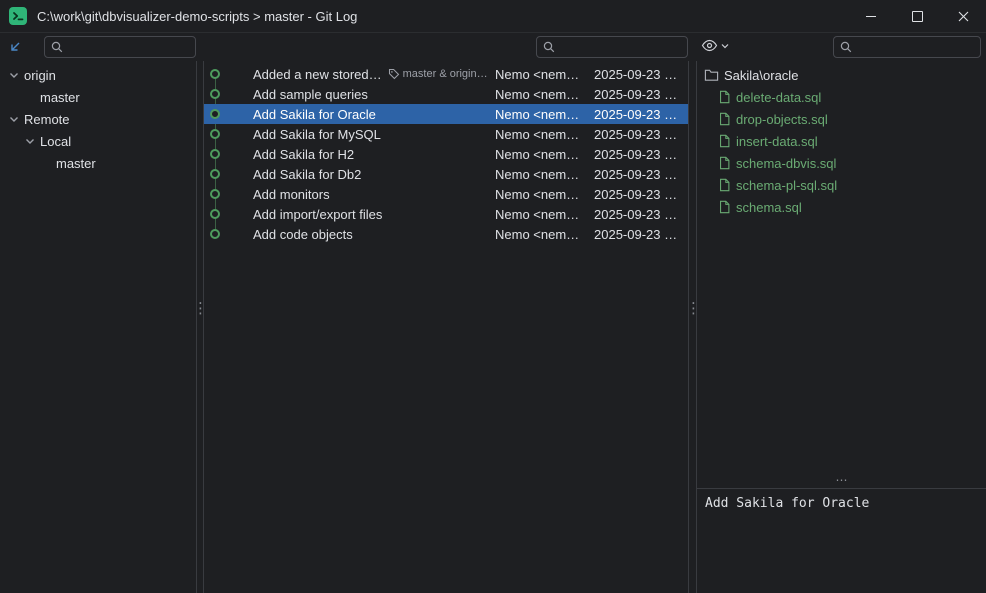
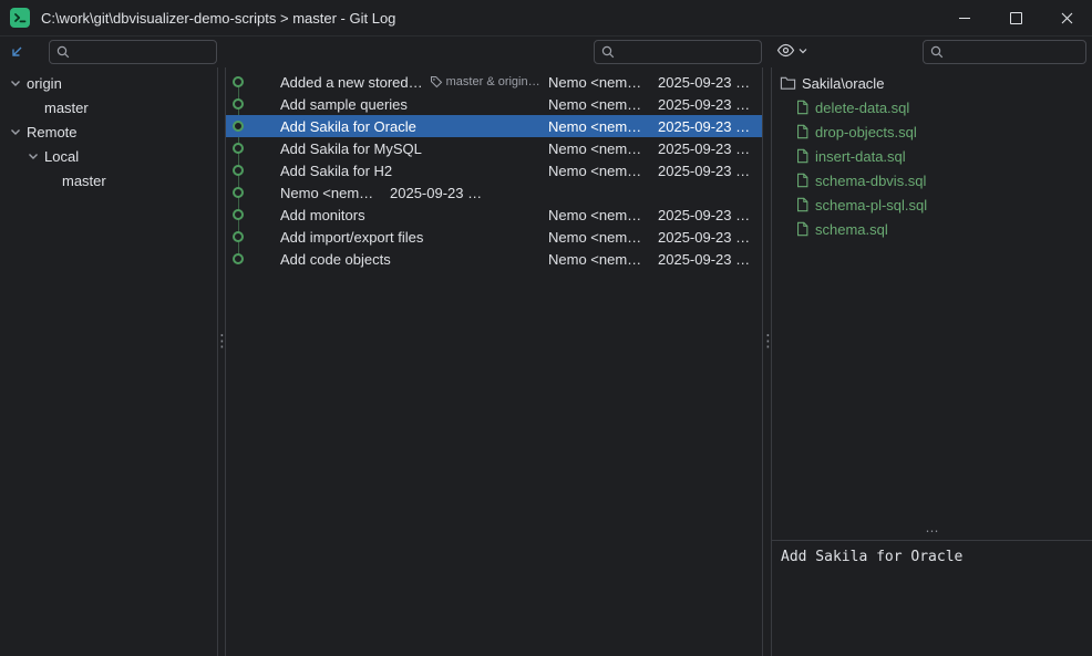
  C:\work\git\dbvisualizer-demo-scripts > master - Git Log
  origin
  master
  Remote
  Local
  master
  Added a new stored…
  master & origin…
  Nemo <nem…
  2025-09-23 …
  Add sample queries
  Nemo <nem…
  2025-09-23 …
  Add Sakila for Oracle
  Nemo <nem…
  2025-09-23 …
  Add Sakila for MySQL
  Nemo <nem…
  2025-09-23 …
  Add Sakila for H2
  Nemo <nem…
  2025-09-23 …
- Add Sakila for Db2
  Nemo <nem…
  2025-09-23 …
  Add monitors
  Nemo <nem…
  2025-09-23 …
  Add import/export files
  Nemo <nem…
  2025-09-23 …
  Add code objects
  Nemo <nem…
  2025-09-23 …
  Sakila\oracle
  delete-data.sql
  drop-objects.sql
  insert-data.sql
  schema-dbvis.sql
  schema-pl-sql.sql
  schema.sql
  ⋯
  Add Sakila for Oracle
  ⋮
  ⋮
